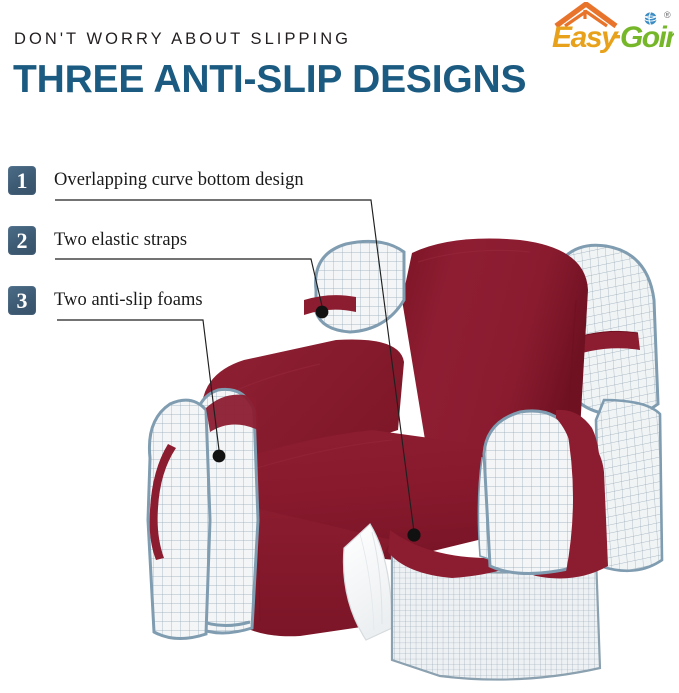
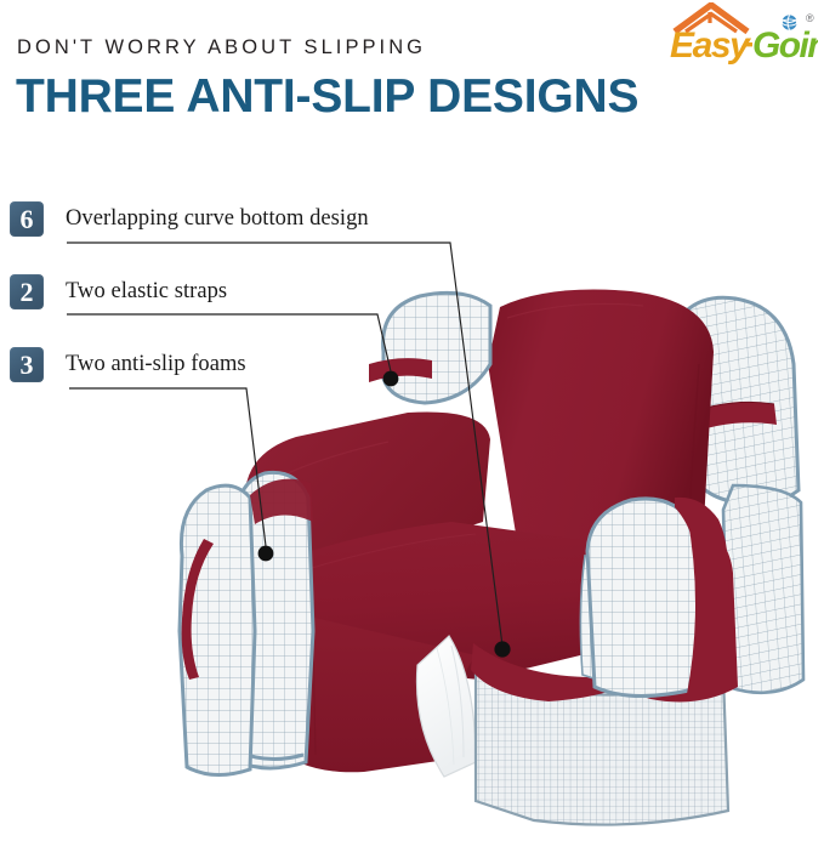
  DON'T WORRY ABOUT SLIPPING
  THREE ANTI-SLIP DESIGNS
  Easy
  Goin
  ®
- 1
+ 6
  Overlapping curve bottom design
  2
  Two elastic straps
  3
  Two anti-slip foams
